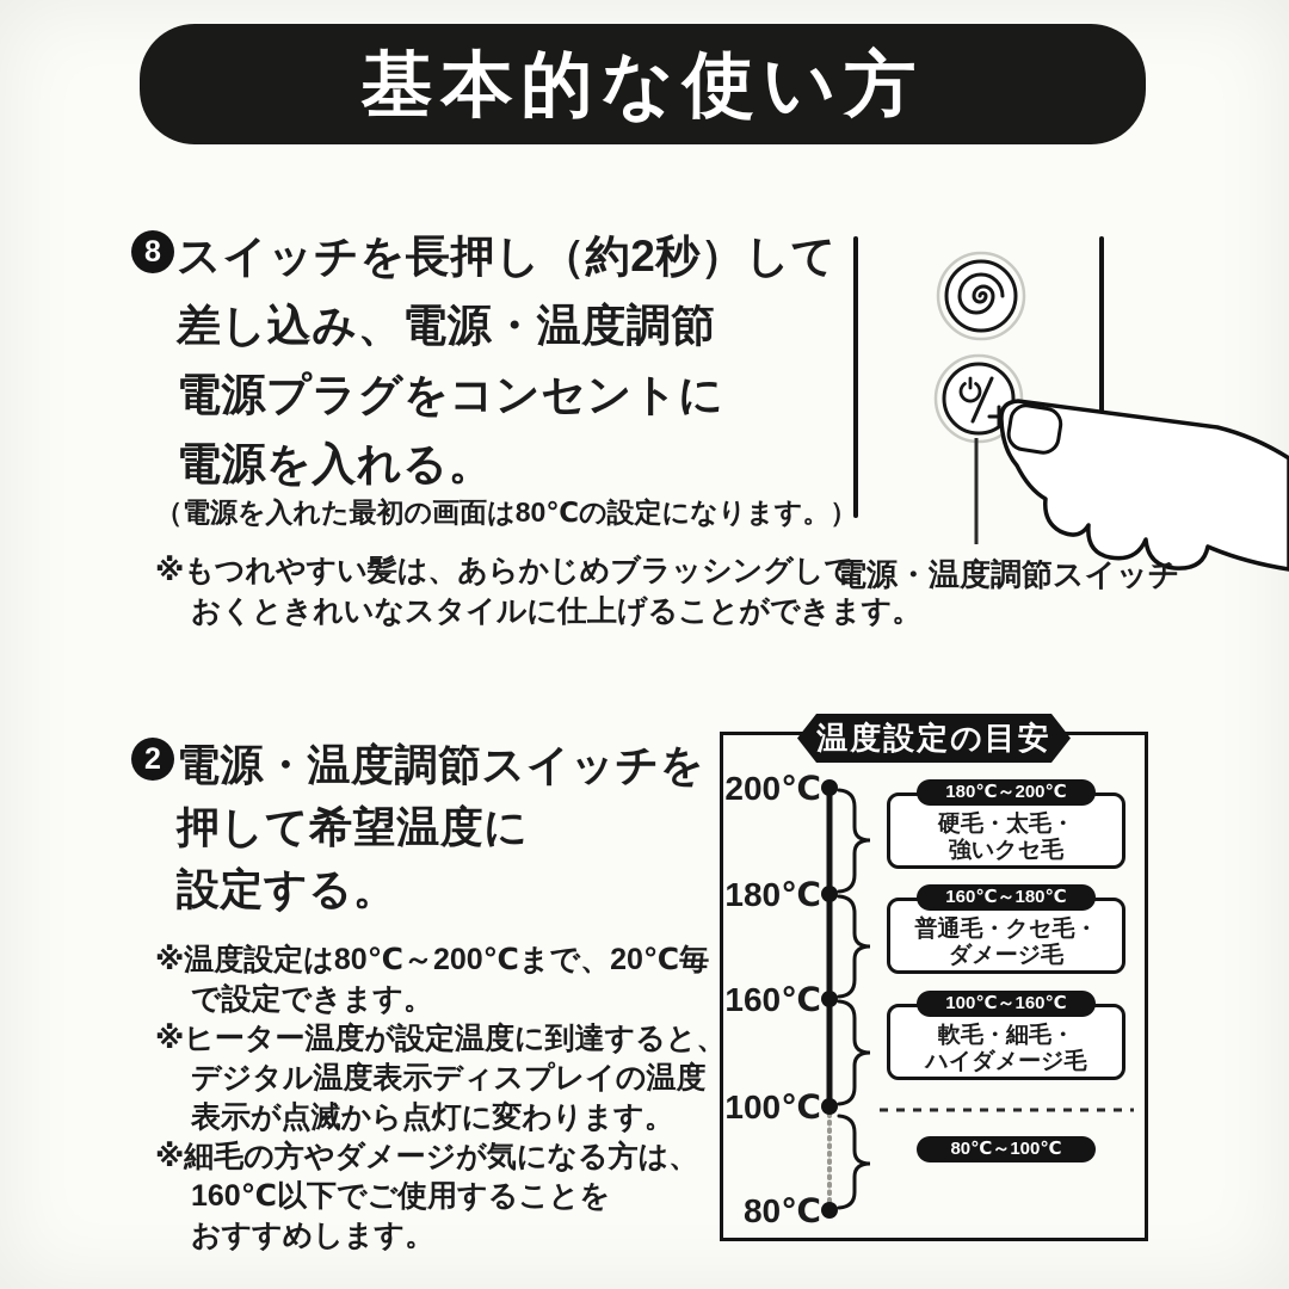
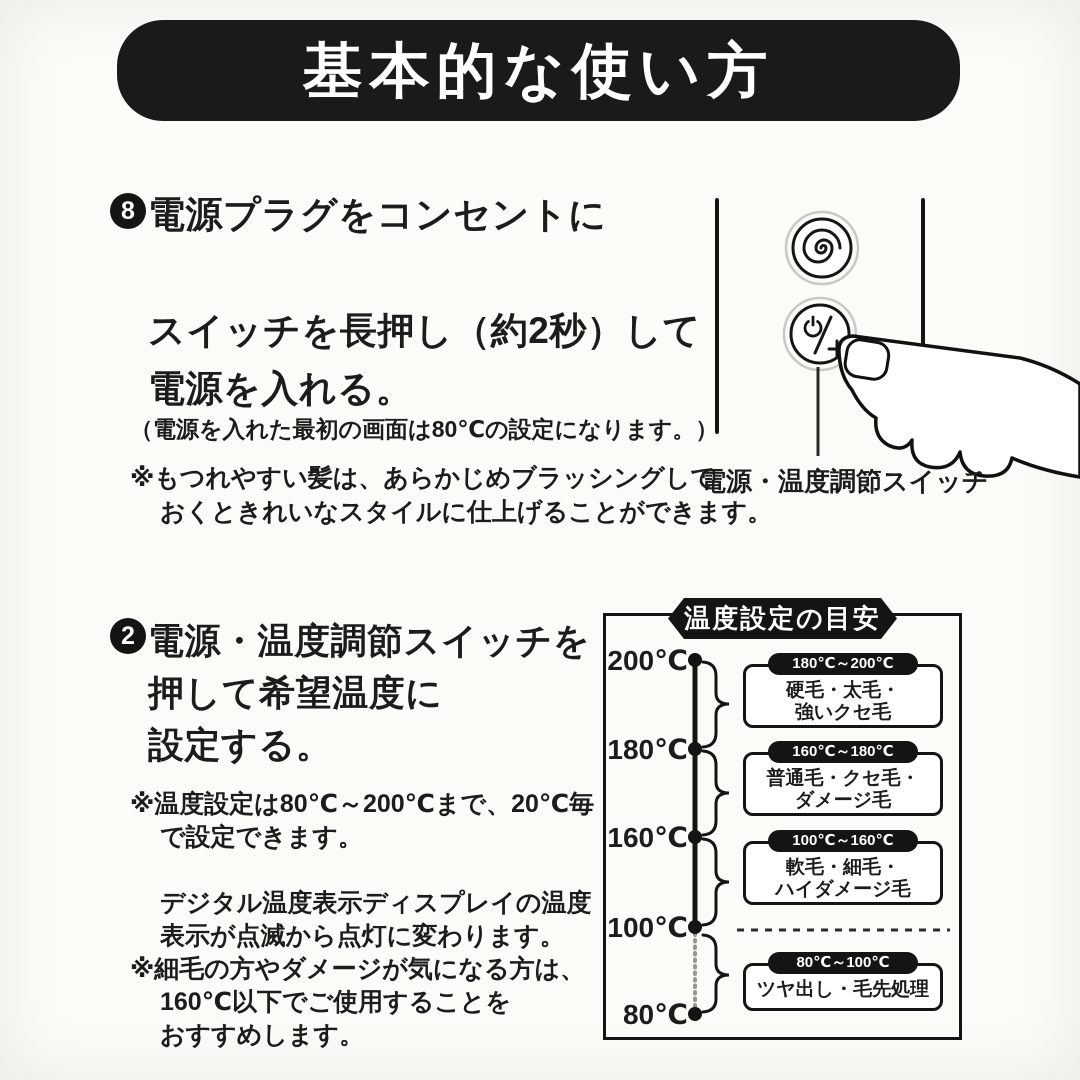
  基本的な使い方
  8
- スイッチを長押し（約2秒）して
+ 電源プラグをコンセントに
- 差し込み、電源・温度調節
- 電源プラグをコンセントに
+ スイッチを長押し（約2秒）して
  電源を入れる。
  （電源を入れた最初の画面は80℃の設定になります。）
  ※もつれやすい髪は、あらかじめブラッシングして
  おくときれいなスタイルに仕上げることができます。
  電源・温度調節スイッチ
  2
  電源・温度調節スイッチを
  押して希望温度に
  設定する。
  ※温度設定は80℃～200℃まで、20℃毎
  で設定できます。
- ※ヒーター温度が設定温度に到達すると、
  デジタル温度表示ディスプレイの温度
  表示が点滅から点灯に変わります。
  ※細毛の方やダメージが気になる方は、
  160℃以下でご使用することを
  おすすめします。
  温度設定の目安
  200℃
  180℃
  160℃
  100℃
  80℃
  硬毛・太毛・
  強いクセ毛
  普通毛・クセ毛・
  ダメージ毛
  軟毛・細毛・
  ハイダメージ毛
+ ツヤ出し・毛先処理
  180℃～200℃
  160℃～180℃
  100℃～160℃
  80℃～100℃
